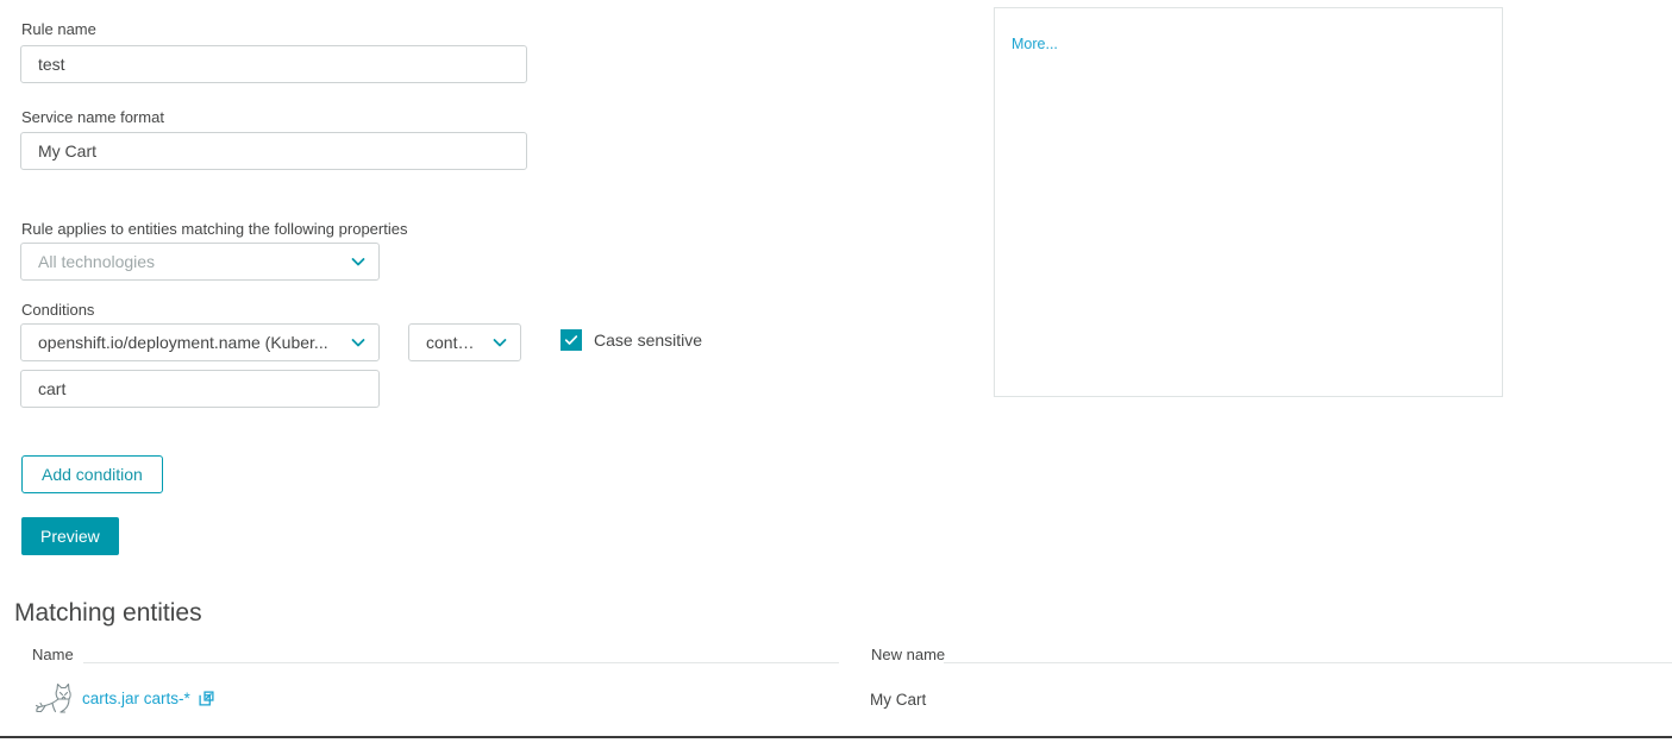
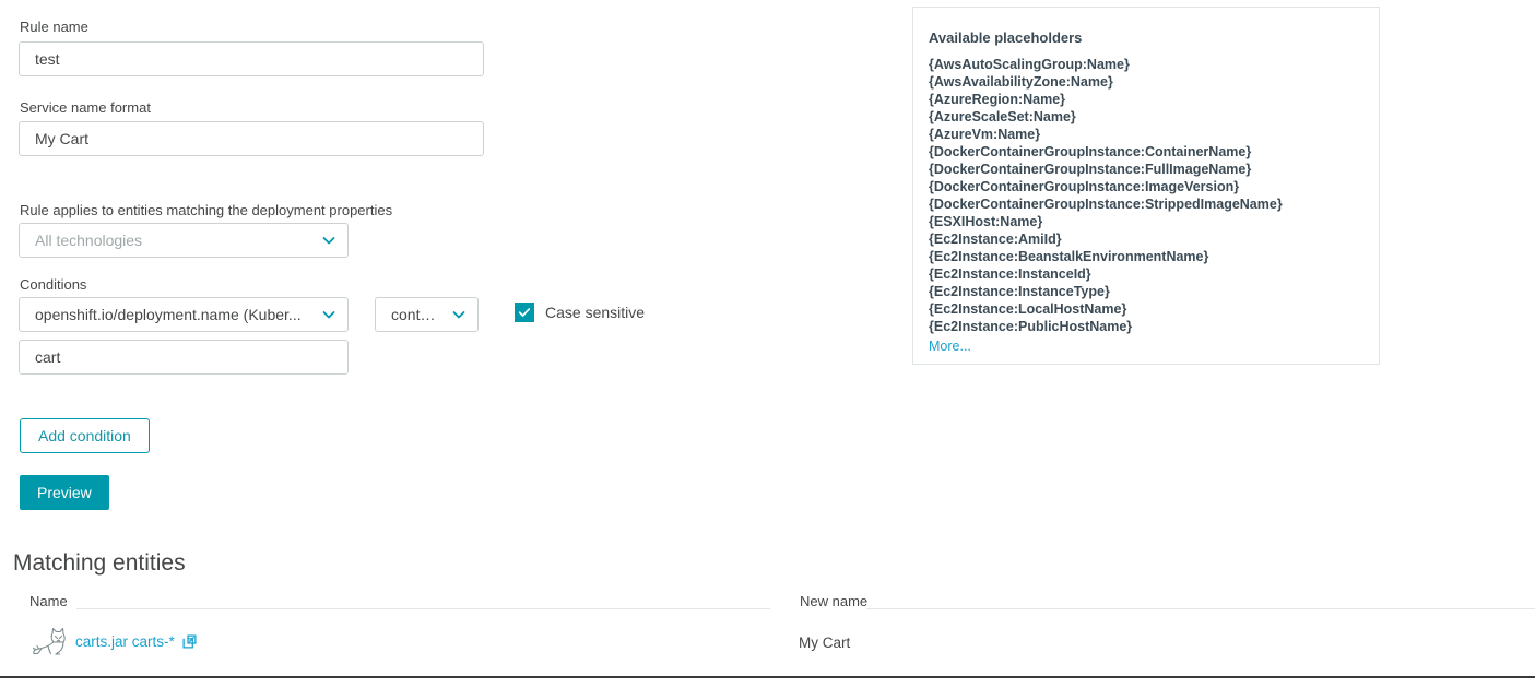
  Rule name
  test
  Service name format
  My Cart
- Rule applies to entities matching the following properties
+ Rule applies to entities matching the deployment properties
  All technologies
  Conditions
  openshift.io/deployment.name (Kuber...
  contain
  Case sensitive
  cart
  Add condition
  Preview
+ Available placeholders
+ {AwsAutoScalingGroup:Name}
+ {AwsAvailabilityZone:Name}
+ {AzureRegion:Name}
+ {AzureScaleSet:Name}
+ {AzureVm:Name}
+ {DockerContainerGroupInstance:ContainerName}
+ {DockerContainerGroupInstance:FullImageName}
+ {DockerContainerGroupInstance:ImageVersion}
+ {DockerContainerGroupInstance:StrippedImageName}
+ {ESXIHost:Name}
+ {Ec2Instance:AmiId}
+ {Ec2Instance:BeanstalkEnvironmentName}
+ {Ec2Instance:InstanceId}
+ {Ec2Instance:InstanceType}
+ {Ec2Instance:LocalHostName}
+ {Ec2Instance:PublicHostName}
  More...
  Matching entities
  Name
  New name
  carts.jar carts-*
  My Cart
